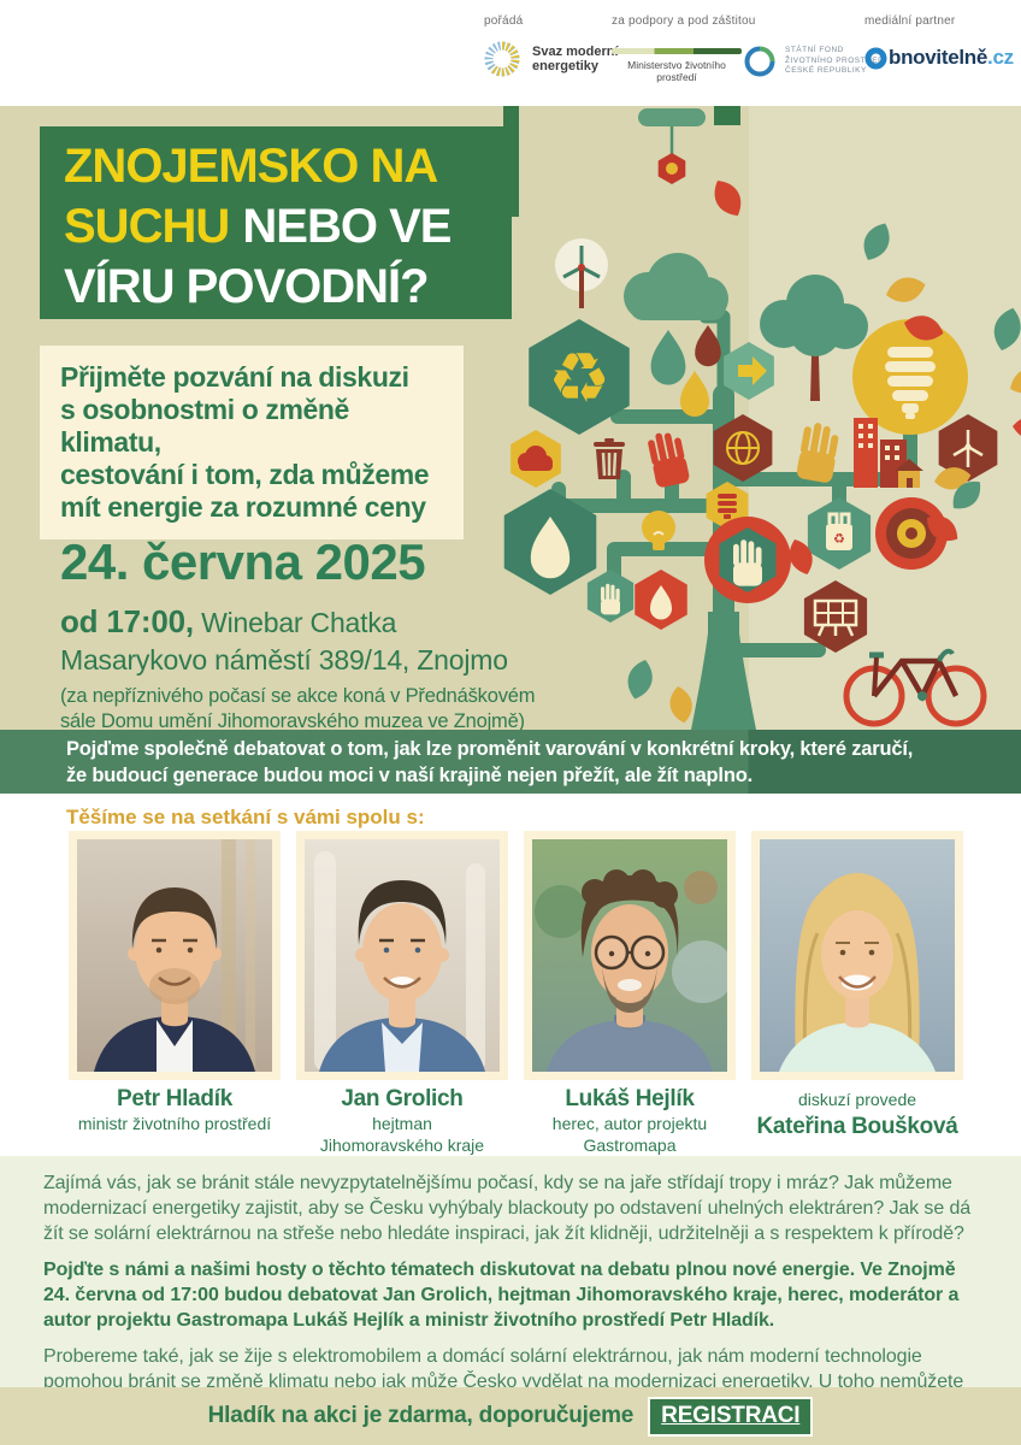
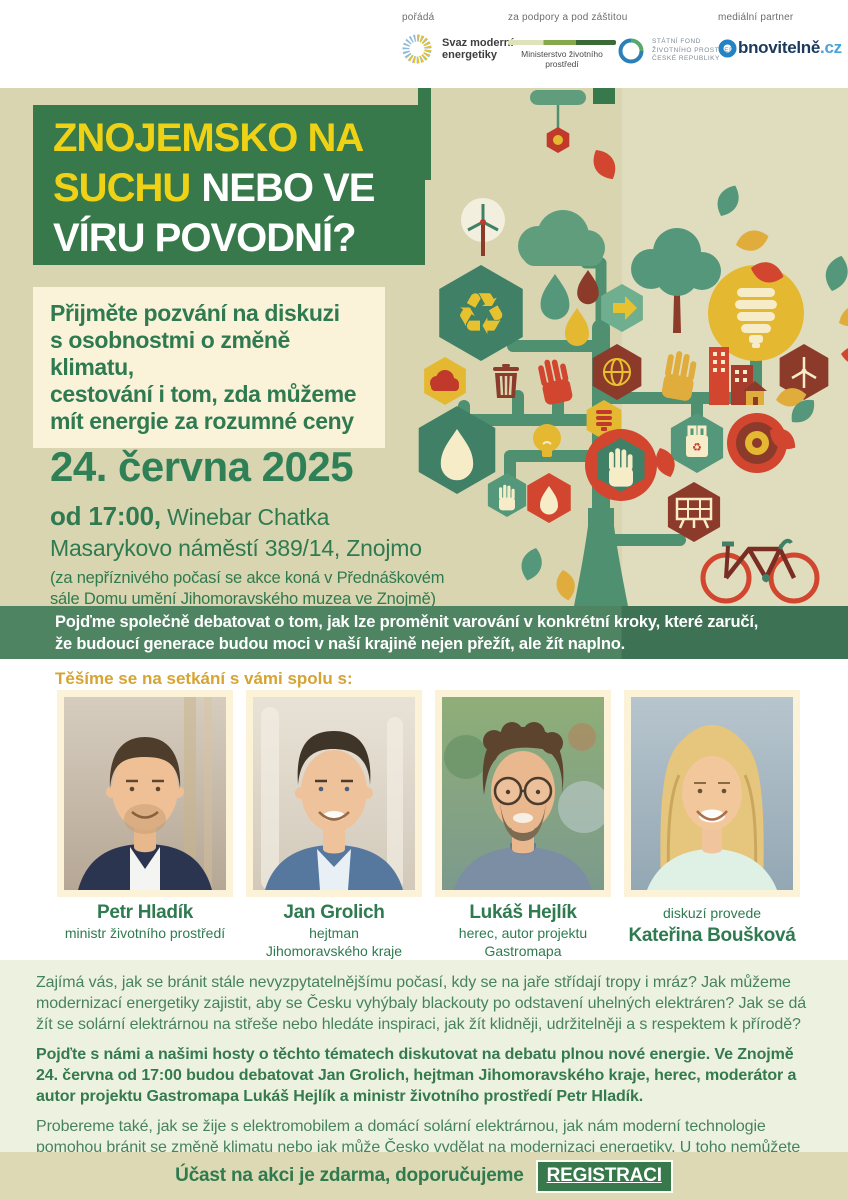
  pořádá
  Svaz moder
  energetiky
  za podpory a pod záštitou
  Ministerstvo životního prostředí
  mediální partner
  bnovitelně
  .cz
  ♻
  ♻
  ZNOJEMSKO NA
  SUCHU NEBO VE
  VÍRU POVODNÍ?
  Přijměte pozvání na diskuzi
  s osobnostmi o změně klimatu,
  cestování i tom, zda můžeme
  mít energie za rozumné ceny
  24. června 2025
  od 17:00, Winebar Chatka
  Masarykovo náměstí 389/14, Znojmo
  (za nepříznivého počasí se akce koná v Přednáškovém
  sále Domu umění Jihomoravského muzea ve Znojmě)
  Pojďme společně debatovat o tom, jak lze proměnit varování v konkrétní kroky, které zaručí,
  že budoucí generace budou moci v naší krajině nejen přežít, ale žít naplno.
  Těšíme se na setkání s vámi spolu s:
  Petr Hladík
  ministr životního prostředí
  Jan Grolich
  hejtman
  Jihomoravského kraje
  Lukáš Hejlík
  herec, autor projektu
  Gastromapa
  diskuzí provede
  Kateřina Boušková
  Zajímá vás, jak se bránit stále nevyzpytatelnějšímu počasí, kdy se na jaře střídají tropy i mráz? Jak můžeme modernizací energetiky zajistit, aby se Česku vyhýbaly blackouty po odstavení uhelných elektráren? Jak se dá žít se solární elektrárnou na střeše nebo hledáte inspiraci, jak žít klidněji, udržitelněji a s respektem k přírodě?
  Pojďte s námi a našimi hosty o těchto tématech diskutovat na debatu plnou nové energie. Ve Znojmě 24. června od 17:00 budou debatovat Jan Grolich, hejtman Jihomoravského kraje, herec, moderátor a autor projektu Gastromapa Lukáš Hejlík a ministr životního prostředí Petr Hladík.
  Probereme také, jak se žije s elektromobilem a domácí solární elektrárnou, jak nám moderní technologie pomohou bránit se změně klimatu nebo jak může Česko vydělat na modernizaci energetiky. U toho nemůžete
- Hladík na akci je zdarma, doporučujeme
+ Účast na akci je zdarma, doporučujeme
  REGISTRACI
